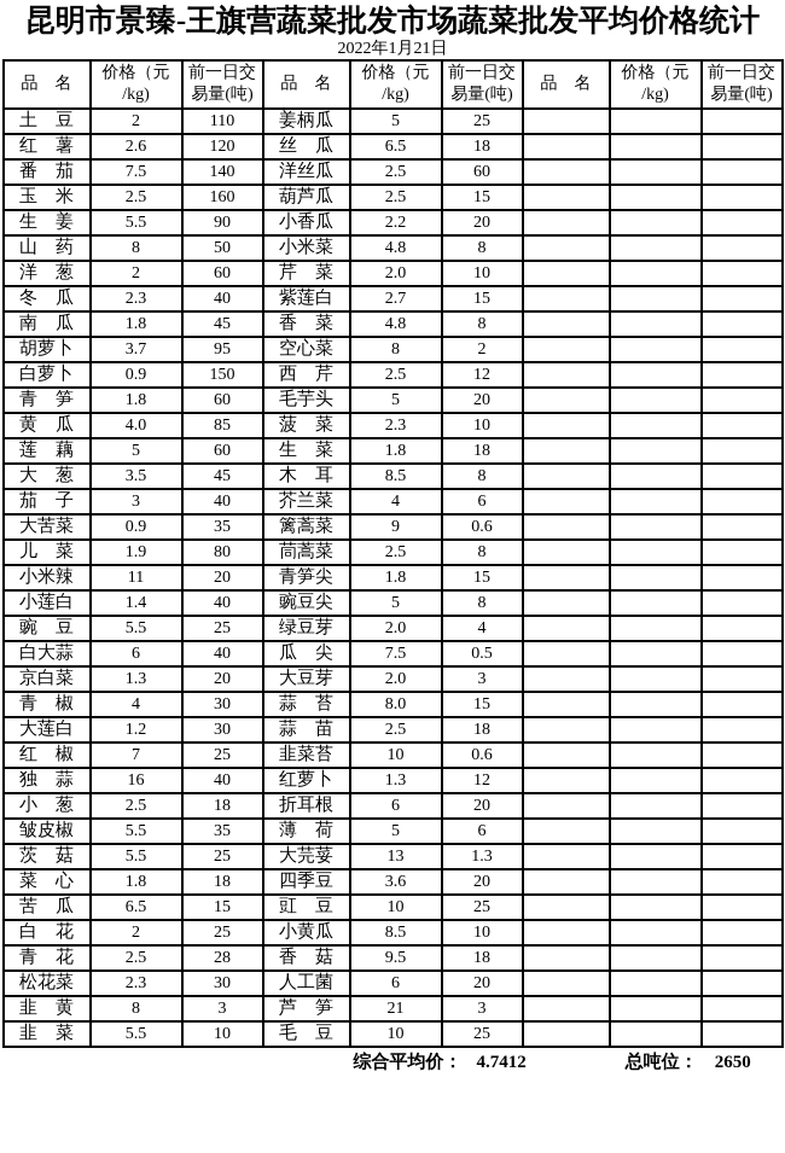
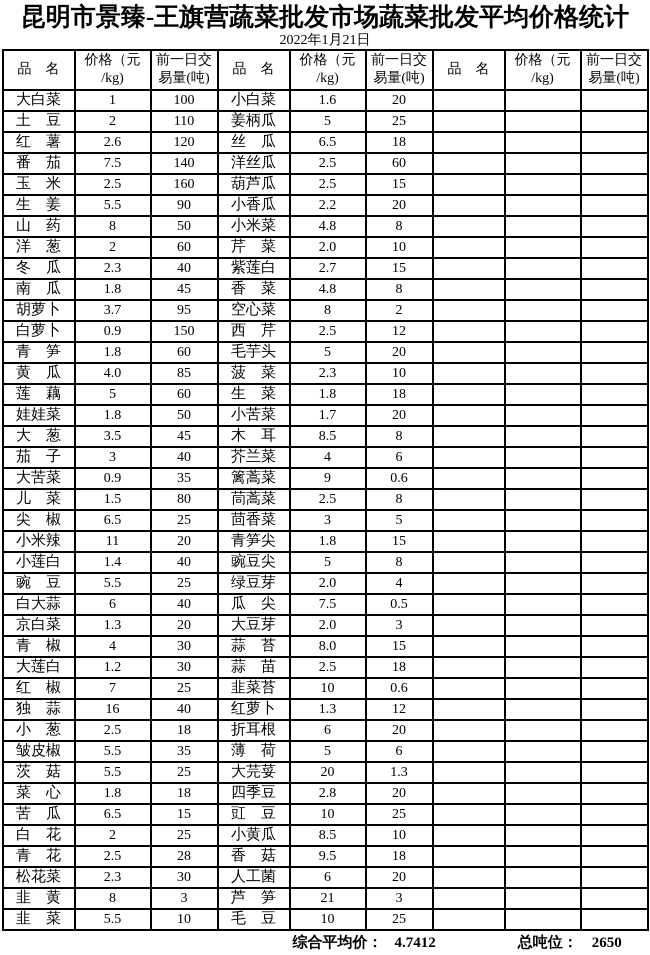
  昆明市景臻-王旗营蔬菜批发市场蔬菜批发平均价格统计
  2022年1月21日
  品 名	价格（元 /kg)	前一日交 易量(吨)	品 名	价格（元 /kg)	前一日交 易量(吨)	品 名	价格（元 /kg)	前一日交 易量(吨)
+ 大白菜	1	100	小白菜	1.6	20
  土 豆	2	110	姜柄瓜	5	25
  红 薯	2.6	120	丝 瓜	6.5	18
  番 茄	7.5	140	洋丝瓜	2.5	60
  玉 米	2.5	160	葫芦瓜	2.5	15
  生 姜	5.5	90	小香瓜	2.2	20
  山 药	8	50	小米菜	4.8	8
  洋 葱	2	60	芹 菜	2.0	10
  冬 瓜	2.3	40	紫莲白	2.7	15
  南 瓜	1.8	45	香 菜	4.8	8
  胡萝卜	3.7	95	空心菜	8	2
  白萝卜	0.9	150	西 芹	2.5	12
  青 笋	1.8	60	毛芋头	5	20
  黄 瓜	4.0	85	菠 菜	2.3	10
  莲 藕	5	60	生 菜	1.8	18
+ 娃娃菜	1.8	50	小苦菜	1.7	20
  大 葱	3.5	45	木 耳	8.5	8
  茄 子	3	40	芥兰菜	4	6
  大苦菜	0.9	35	篱蒿菜	9	0.6
- 儿 菜	1.9	80	茼蒿菜	2.5	8
+ 儿 菜	1.5	80	茼蒿菜	2.5	8
+ 尖 椒	6.5	25	茴香菜	3	5
  小米辣	11	20	青笋尖	1.8	15
  小莲白	1.4	40	豌豆尖	5	8
  豌 豆	5.5	25	绿豆芽	2.0	4
  白大蒜	6	40	瓜 尖	7.5	0.5
  京白菜	1.3	20	大豆芽	2.0	3
  青 椒	4	30	蒜 苔	8.0	15
  大莲白	1.2	30	蒜 苗	2.5	18
  红 椒	7	25	韭菜苔	10	0.6
  独 蒜	16	40	红萝卜	1.3	12
  小 葱	2.5	18	折耳根	6	20
  皱皮椒	5.5	35	薄 荷	5	6
- 茨 菇	5.5	25	大芫荽	13	1.3
+ 茨 菇	5.5	25	大芫荽	20	1.3
- 菜 心	1.8	18	四季豆	3.6	20
+ 菜 心	1.8	18	四季豆	2.8	20
  苦 瓜	6.5	15	豇 豆	10	25
  白 花	2	25	小黄瓜	8.5	10
  青 花	2.5	28	香 菇	9.5	18
  松花菜	2.3	30	人工菌	6	20
  韭 黄	8	3	芦 笋	21	3
  韭 菜	5.5	10	毛 豆	10	25
  综合平均价：
  4.7412
  总吨位：
  2650
